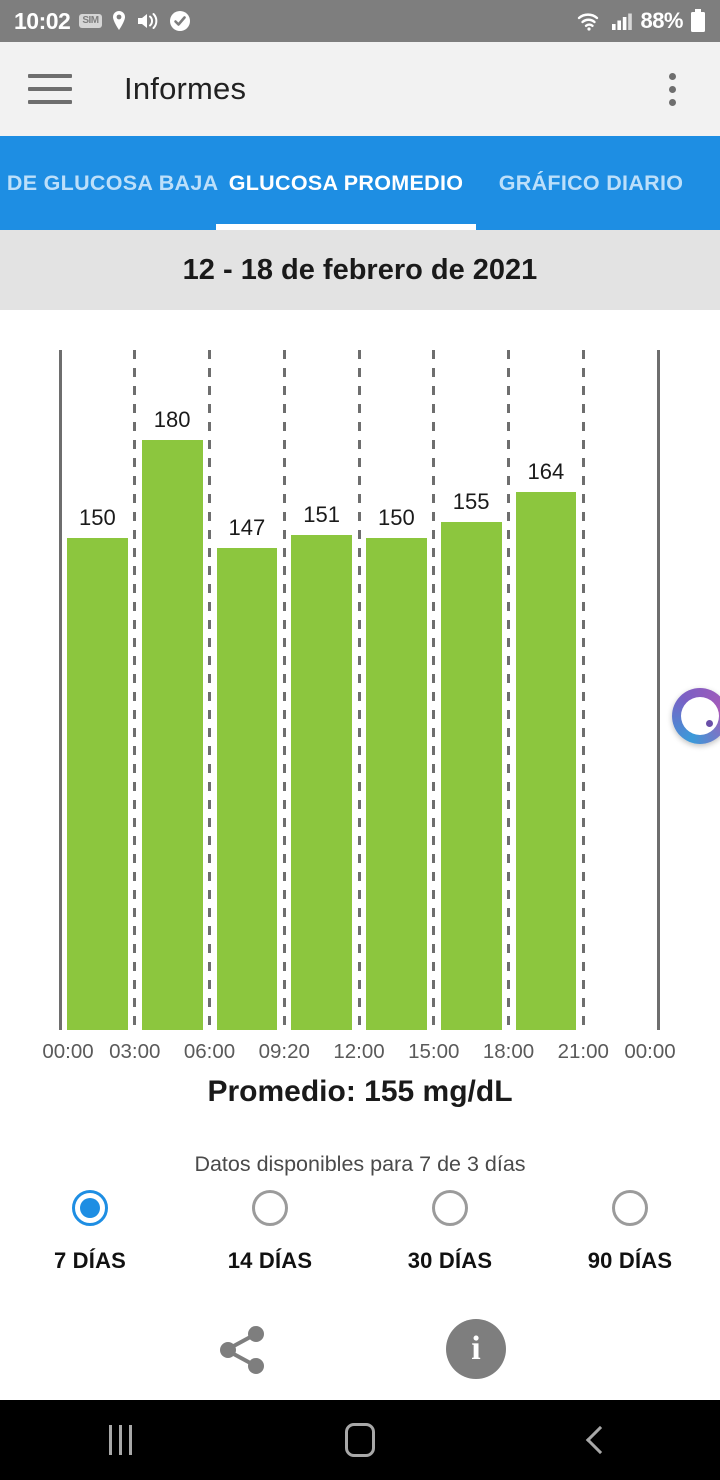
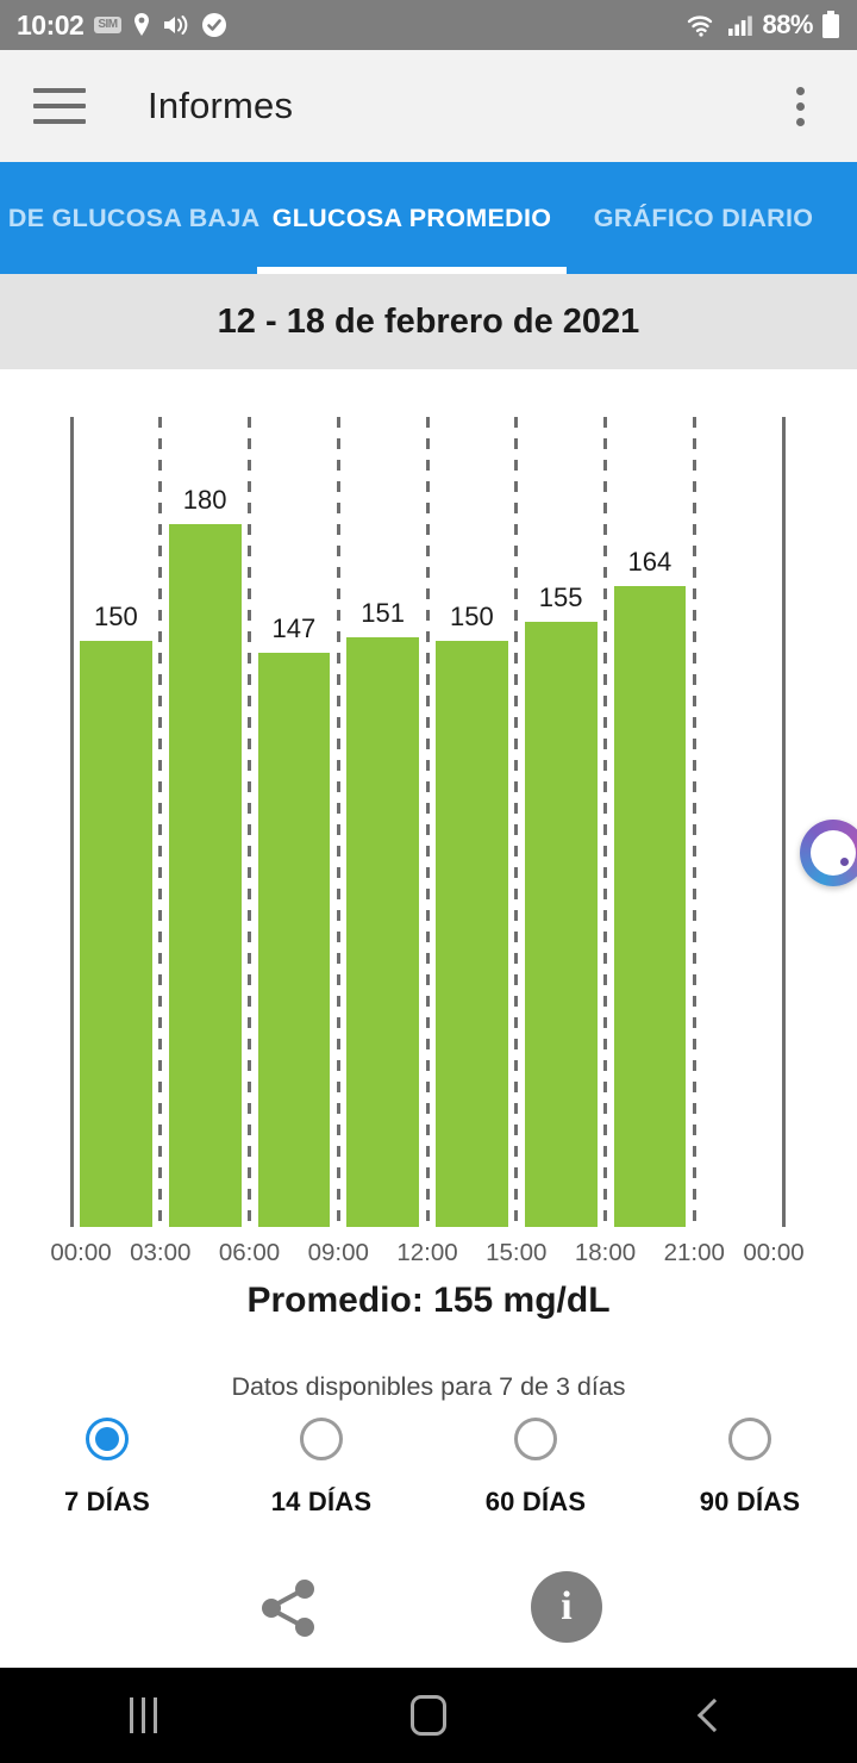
  10:02
  SIM
  88%
  Informes
  DE GLUCOSA BAJA
  GLUCOSA PROMEDIO
  GRÁFICO DIARIO
  12 - 18 de febrero de 2021
  150
  180
  147
  151
  150
  155
  164
  00:00
  03:00
  06:00
- 09:20
+ 09:00
  12:00
  15:00
  18:00
  21:00
  00:00
  Promedio: 155 mg/dL
  Datos disponibles para 7 de 3 días
  7 DÍAS
  14 DÍAS
- 30 DÍAS
+ 60 DÍAS
  90 DÍAS
  i
